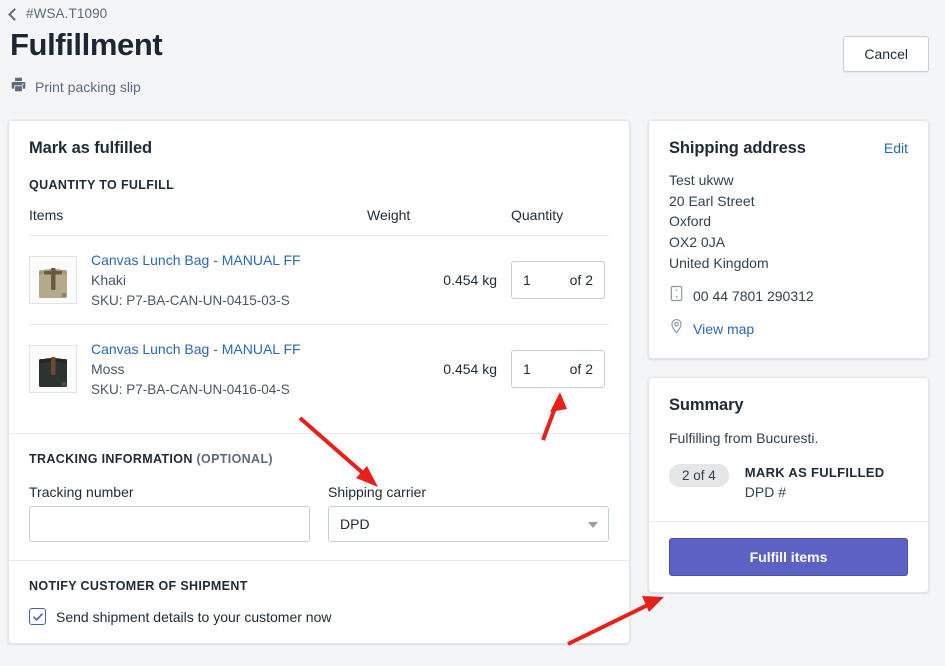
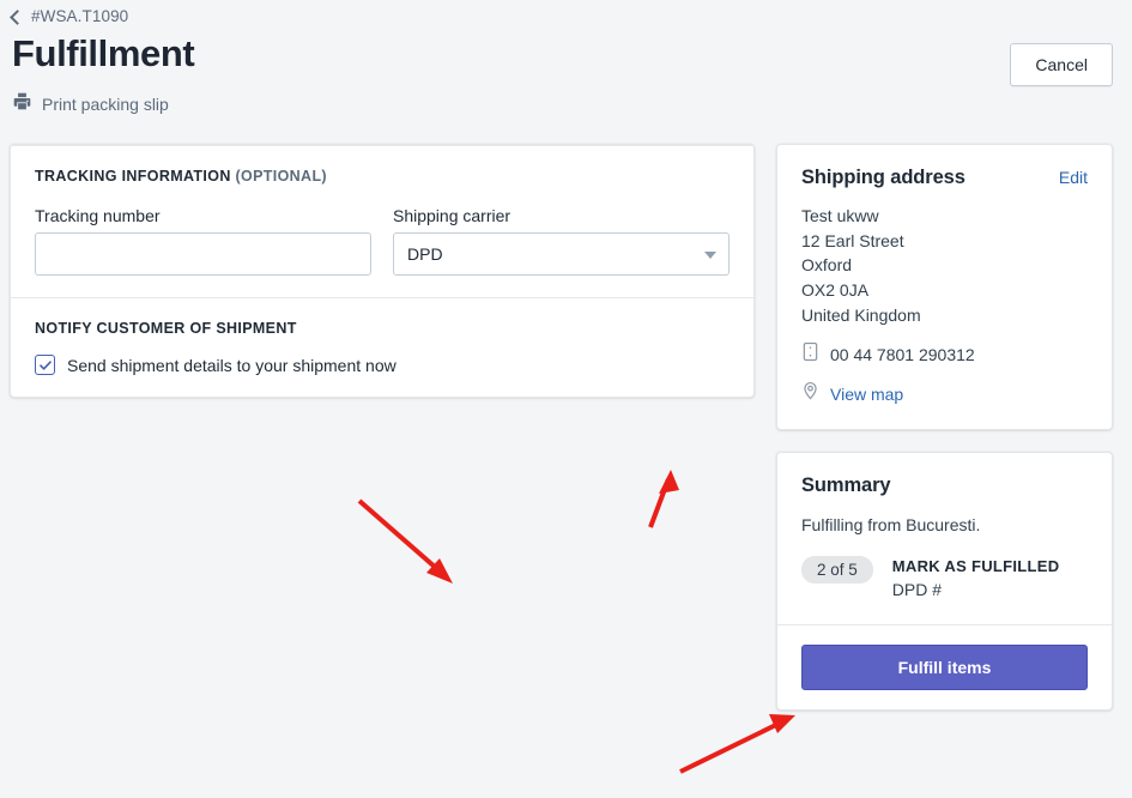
  #WSA.T1090
  Fulfillment
  Print packing slip
  Cancel
- Mark as fulfilled
- QUANTITY TO FULFILL
- Items	Weight	Quantity
- Canvas Lunch Bag - MANUAL FF Khaki SKU: P7-BA-CAN-UN-0415-03-S	0.454 kg	1 of 2
- Canvas Lunch Bag - MANUAL FF Moss SKU: P7-BA-CAN-UN-0416-04-S	0.454 kg	1 of 2
  TRACKING INFORMATION (OPTIONAL)
  Tracking number
  Shipping carrier
  DPD
  NOTIFY CUSTOMER OF SHIPMENT
- Send shipment details to your customer now
+ Send shipment details to your shipment now
  Shipping address
  Edit
  Test ukww
- 20 Earl Street
+ 12 Earl Street
  Oxford
  OX2 0JA
  United Kingdom
  00 44 7801 290312
  View map
  Summary
  Fulfilling from Bucuresti.
- 2 of 4
+ 2 of 5
  MARK AS FULFILLED
  DPD #
  Fulfill items
